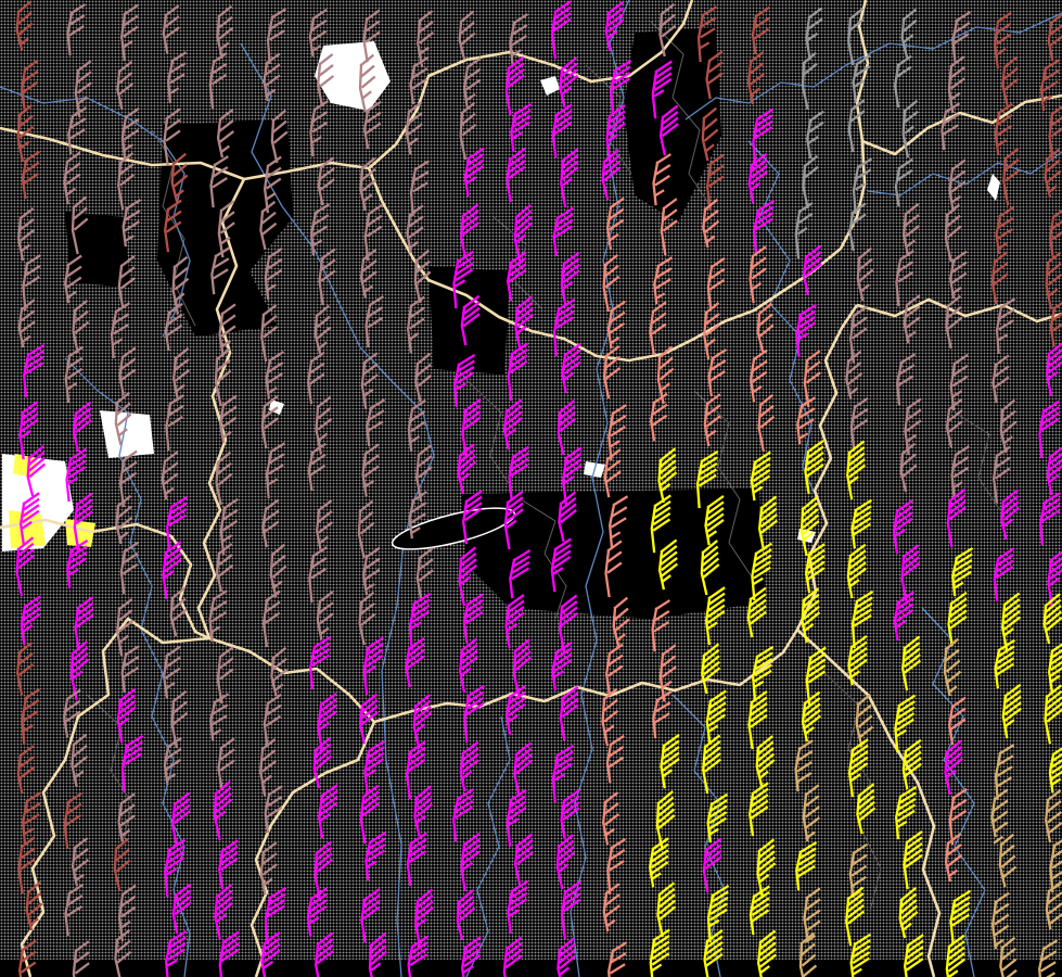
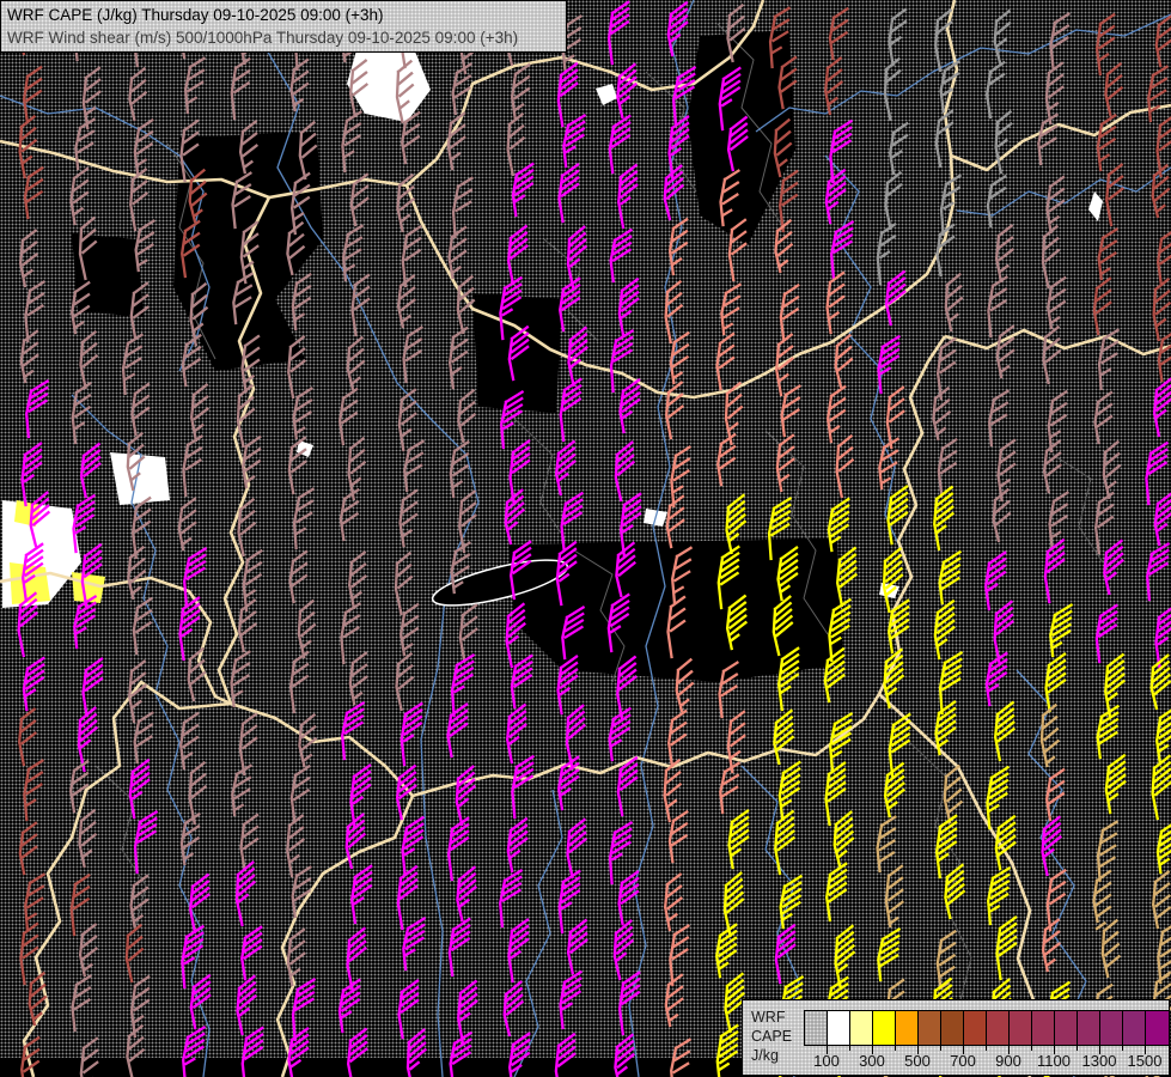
+ WRF CAPE (J/kg) Thursday 09-10-2025 09:00 (+3h)
+ WRF Wind shear (m/s) 500/1000hPa Thursday 09-10-2025 09:00 (+3h)
+ WRF
+ CAPE
+ J/kg
+ 100
+ 300
+ 500
+ 700
+ 900
+ 1100
+ 1300
+ 1500
